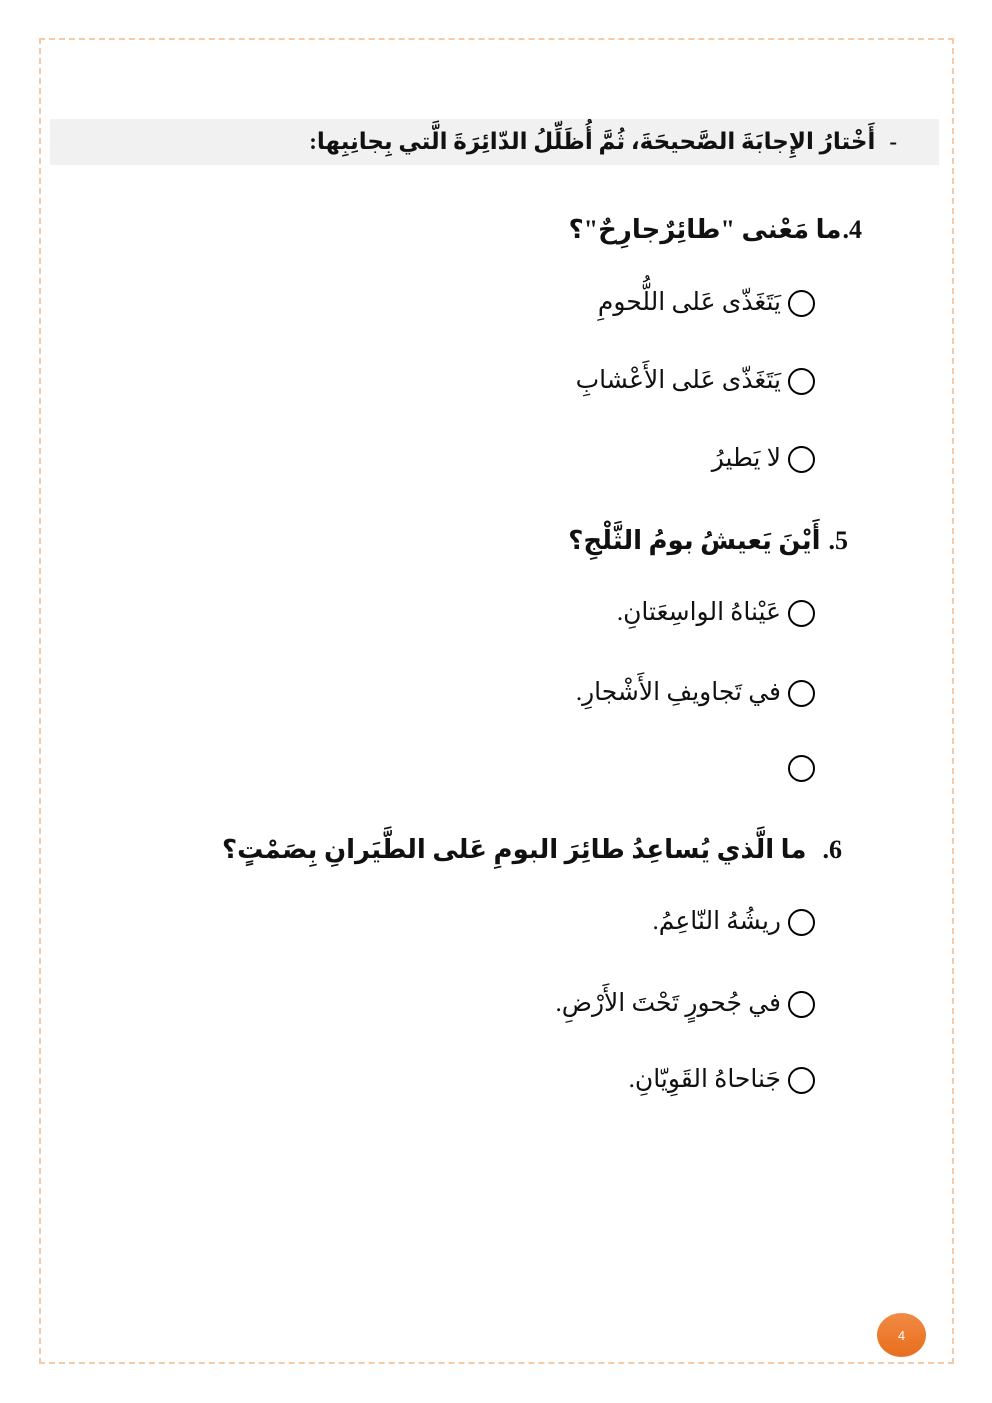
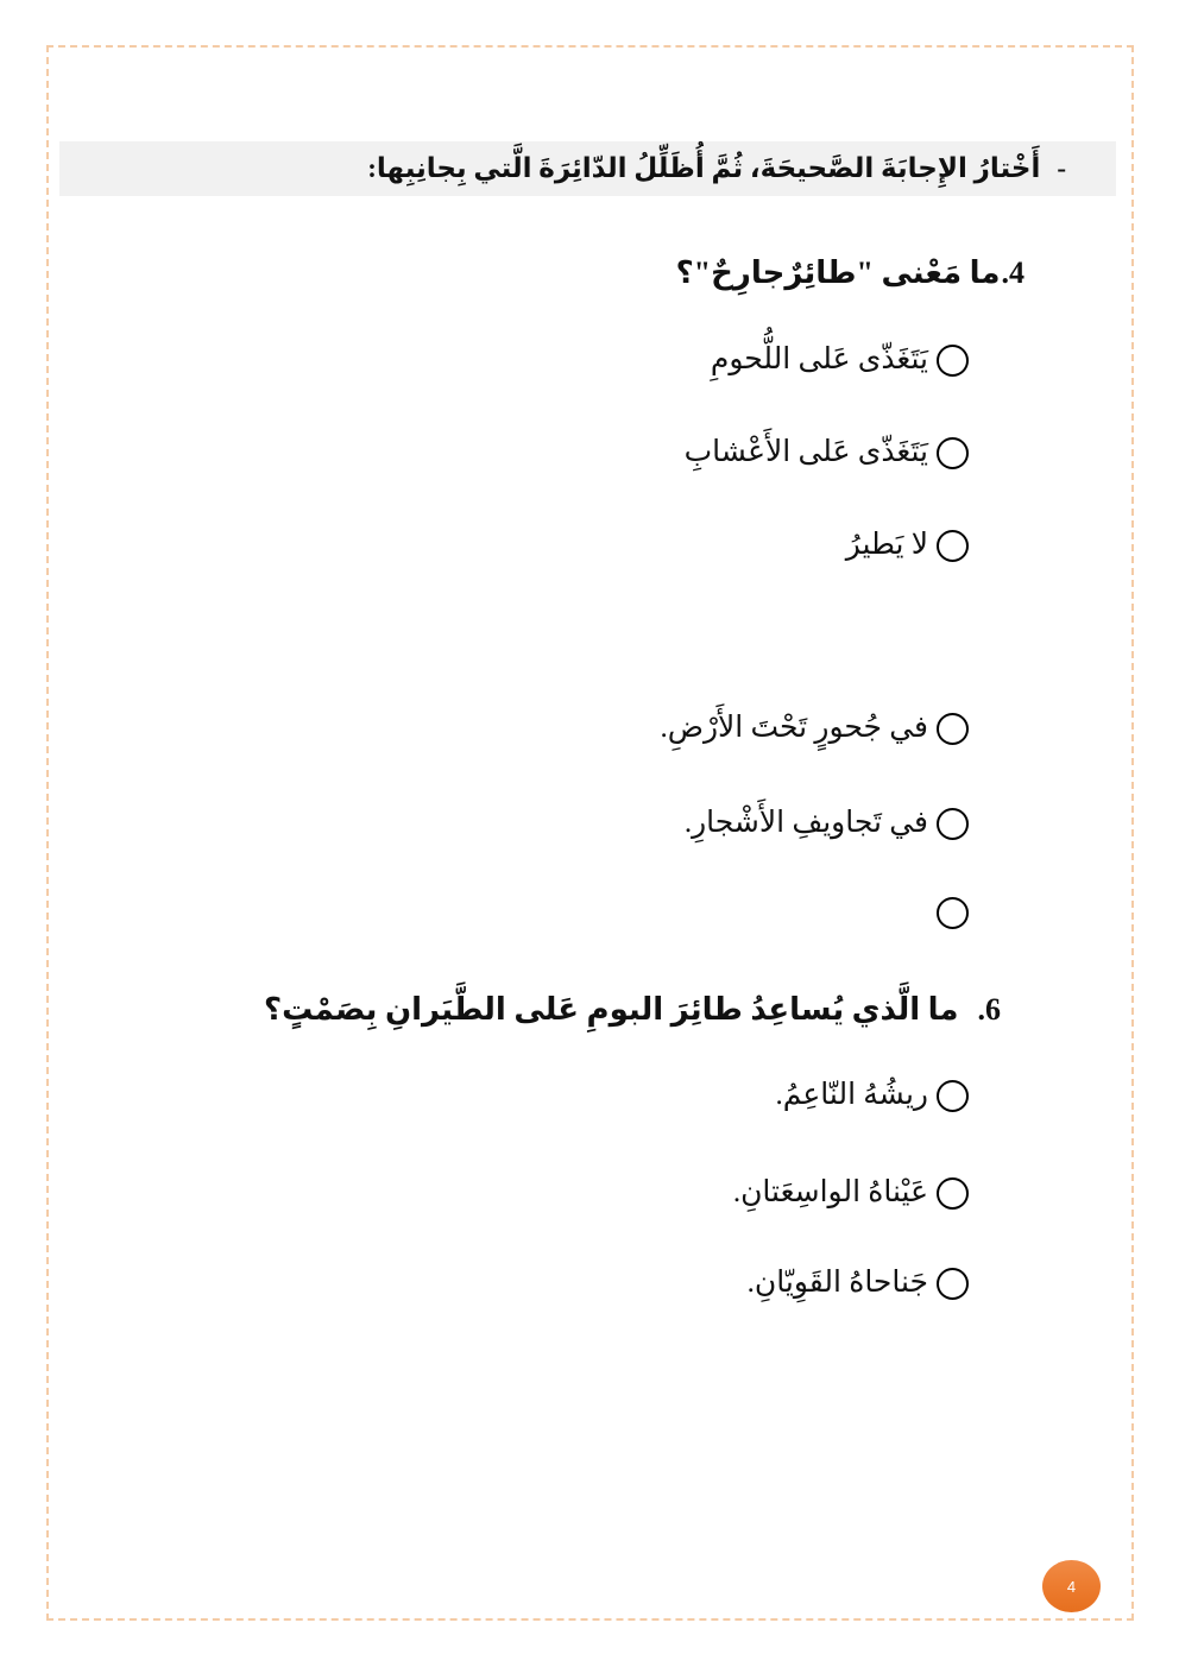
  -
  أَخْتارُ الإِجابَةَ الصَّحيحَةَ، ثُمَّ أُظَلِّلُ الدّائِرَةَ الَّتي بِجانِبِها:
  4.
  ما مَعْنى "طائِرٌجارِحٌ"؟
  يَتَغَذّى عَلى اللُّحومِ
  يَتَغَذّى عَلى الأَعْشابِ
  لا يَطيرُ
- 5.
- أَيْنَ يَعيشُ بومُ الثَّلْجِ؟
- عَيْناهُ الواسِعَتانِ.
+ في جُحورٍ تَحْتَ الأَرْضِ.
  في تَجاويفِ الأَشْجارِ.
  6.
  ما الَّذي يُساعِدُ طائِرَ البومِ عَلى الطَّيَرانِ بِصَمْتٍ؟
  ريشُهُ النّاعِمُ.
- في جُحورٍ تَحْتَ الأَرْضِ.
+ عَيْناهُ الواسِعَتانِ.
  جَناحاهُ القَوِيّانِ.
  4
